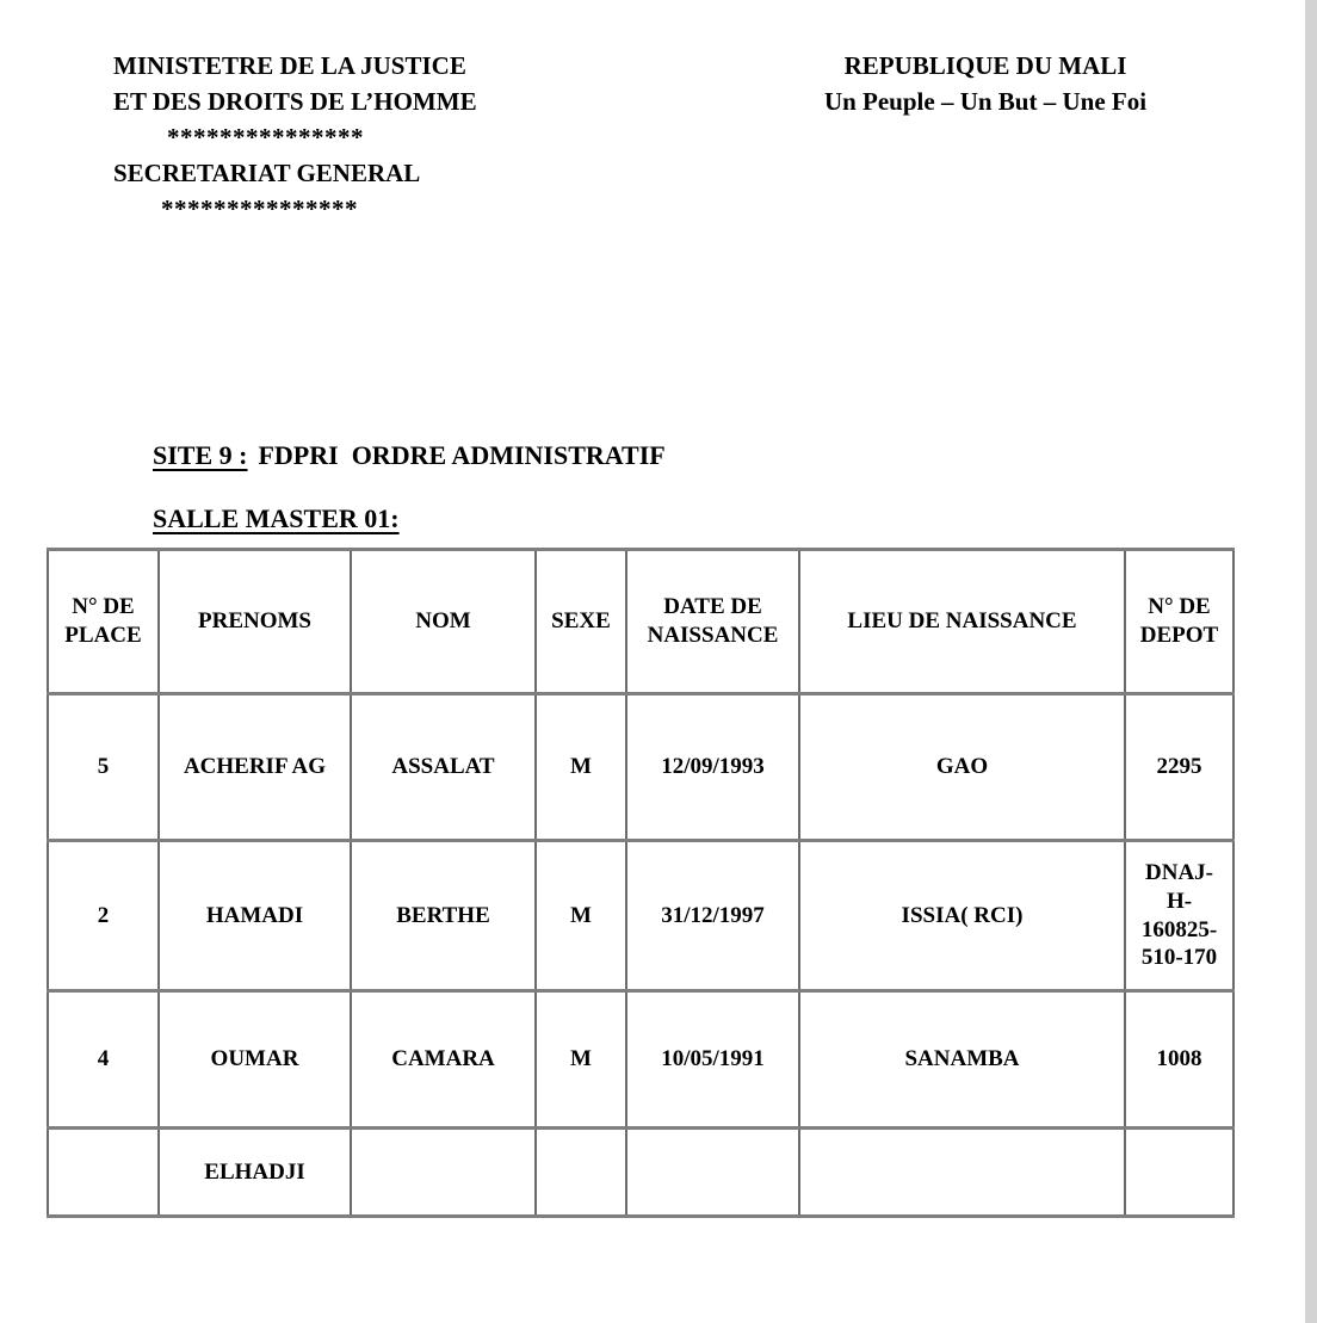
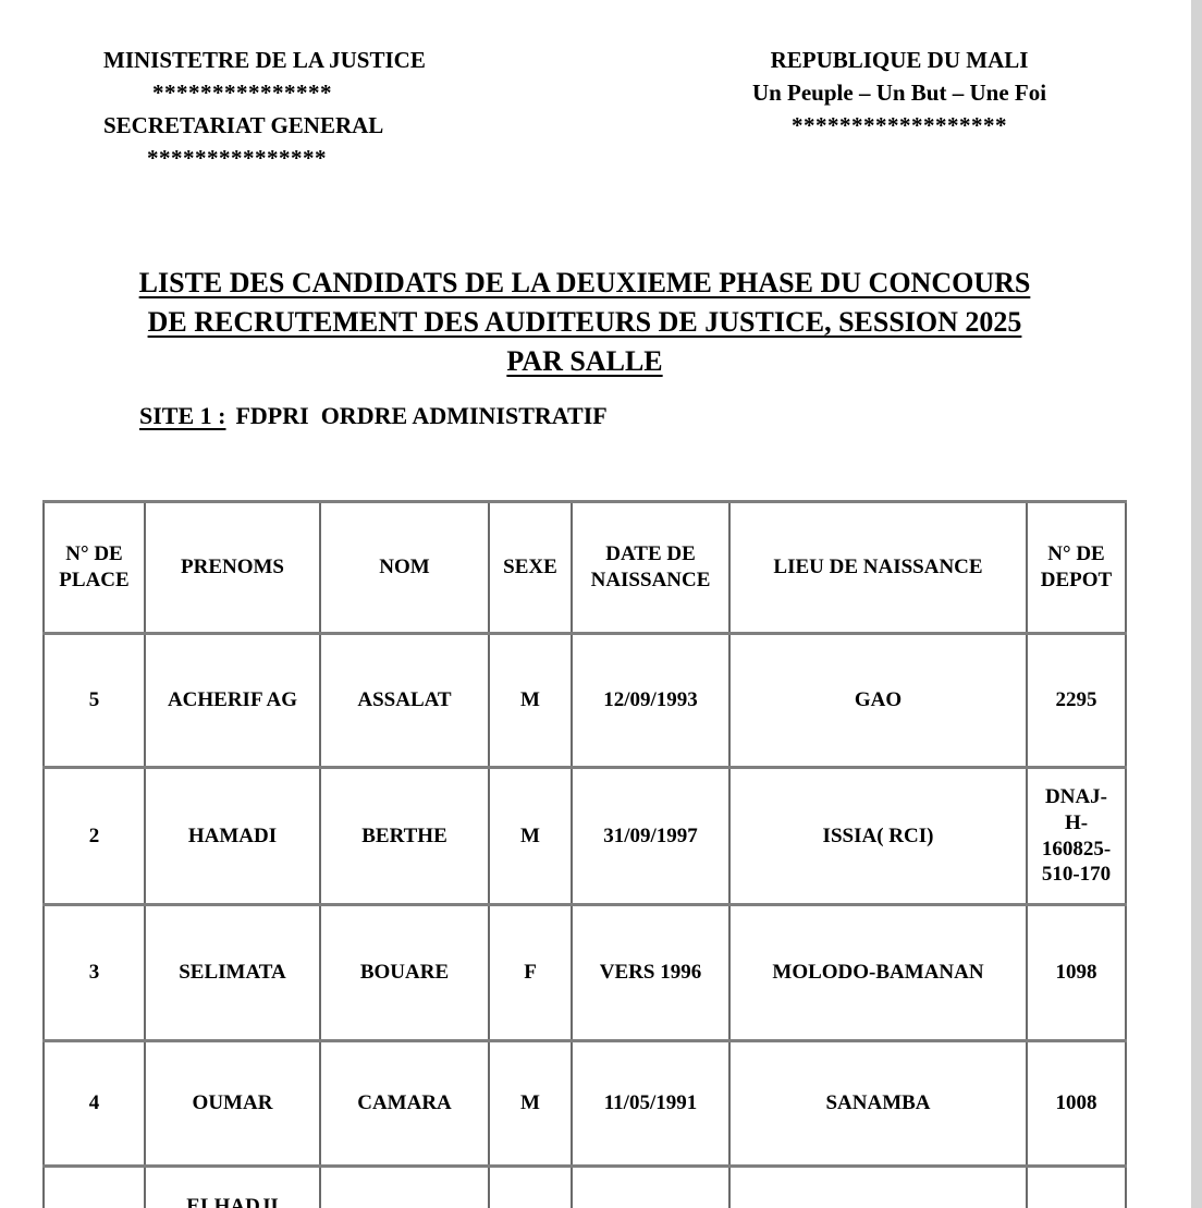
  MINISTETRE DE LA JUSTICE
- ET DES DROITS DE L’HOMME
  ***************
  SECRETARIAT GENERAL
  ***************
  REPUBLIQUE DU MALI
  Un Peuple – Un But – Une Foi
+ ******************
+ LISTE DES CANDIDATS DE LA DEUXIEME PHASE DU CONCOURS
+ DE RECRUTEMENT DES AUDITEURS DE JUSTICE, SESSION 2025
+ PAR SALLE
- SITE 9 : FDPRI ORDRE ADMINISTRATIF
+ SITE 1 : FDPRI ORDRE ADMINISTRATIF
- SALLE MASTER 01:
  N° DE PLACE	PRENOMS	NOM	SEXE	DATE DE NAISSANCE	LIEU DE NAISSANCE	N° DE DEPOT
  5	ACHERIF AG	ASSALAT	M	12/09/1993	GAO	2295
- 2	HAMADI	BERTHE	M	31/12/1997	ISSIA( RCI)	DNAJ- H- 160825- 510-170
+ 2	HAMADI	BERTHE	M	31/09/1997	ISSIA( RCI)	DNAJ- H- 160825- 510-170
+ 3	SELIMATA	BOUARE	F	VERS 1996	MOLODO-BAMANAN	1098
- 4	OUMAR	CAMARA	M	10/05/1991	SANAMBA	1008
+ 4	OUMAR	CAMARA	M	11/05/1991	SANAMBA	1008
  	ELHADJI
